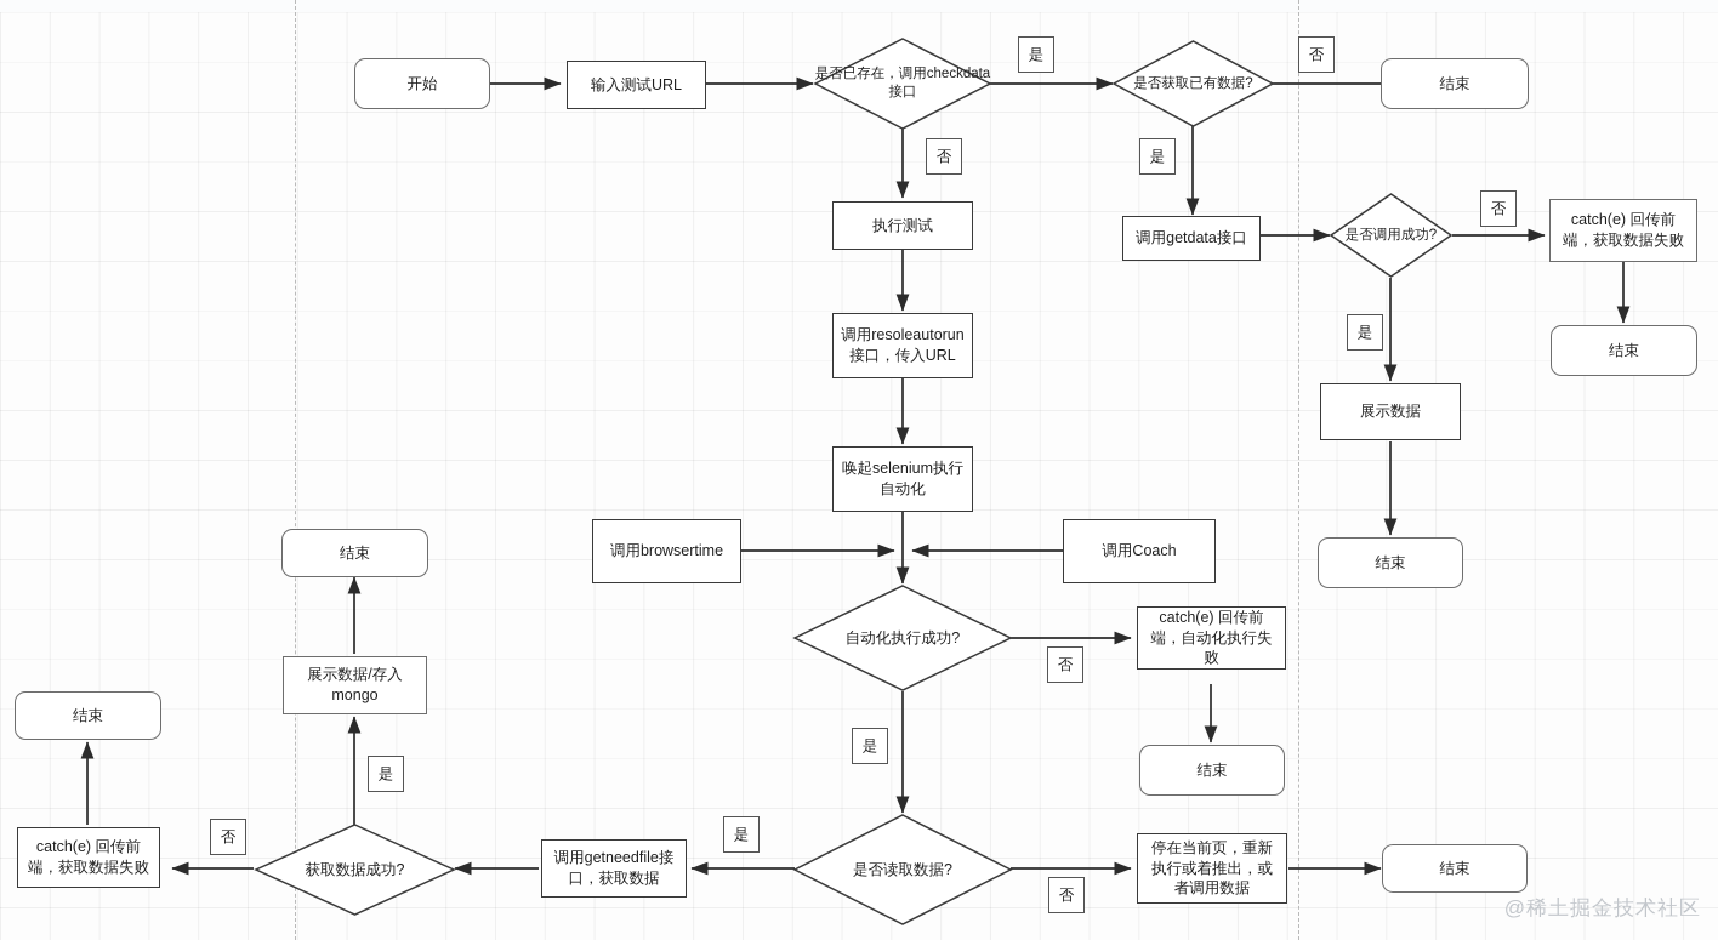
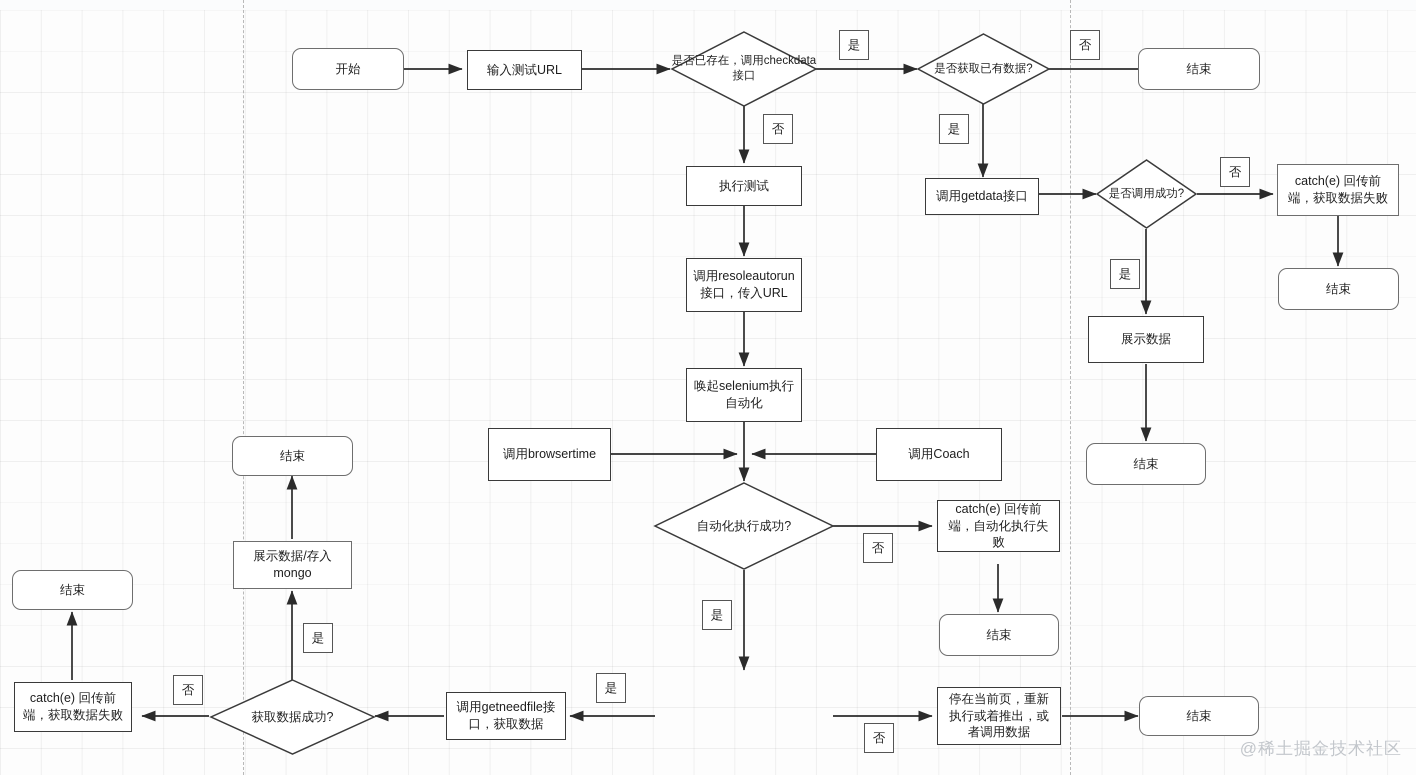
  开始
  输入测试URL
  是否已存在，调用checkdata接口
  是
  是否获取已有数据?
  否
  结束
  否
  是
  执行测试
  调用getdata接口
  是否调用成功?
  否
  catch(e) 回传前端，获取数据失败
  结束
  调用resoleautorun接口，传入URL
  是
  展示数据
  结束
  唤起selenium执行自动化
  调用browsertime
  调用Coach
  结束
  自动化执行成功?
  否
  catch(e) 回传前端，自动化执行失败
  结束
  展示数据/存入mongo
  结束
  是
  是
  catch(e) 回传前端，获取数据失败
  否
  获取数据成功?
  调用getneedfile接口，获取数据
  是
- 是否读取数据?
  否
  停在当前页，重新执行或着推出，或者调用数据
  结束
  @稀土掘金技术社区
